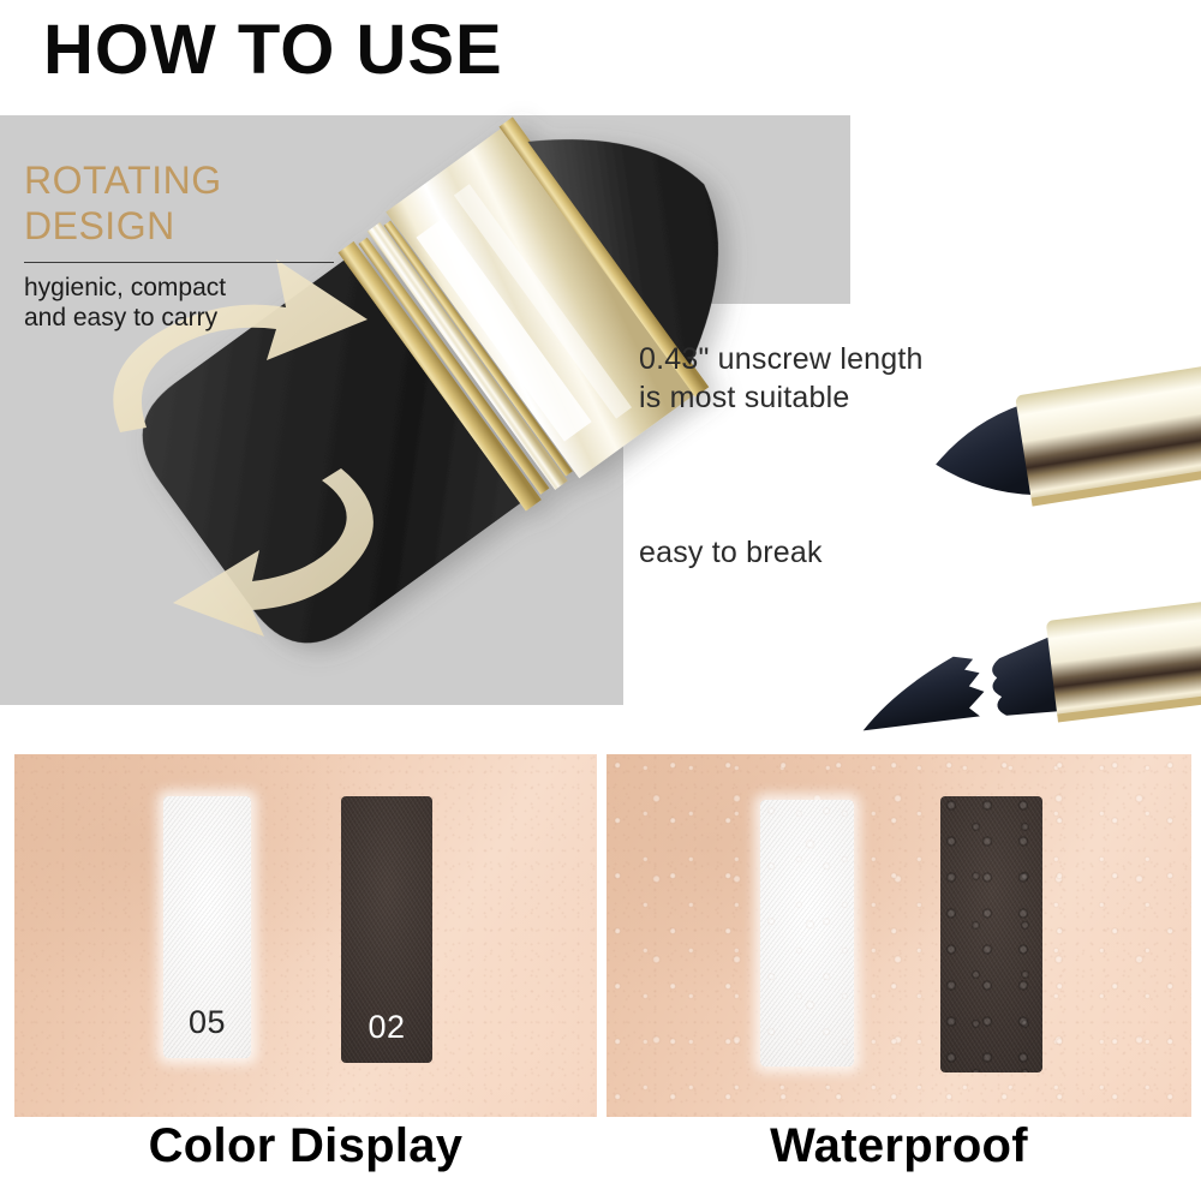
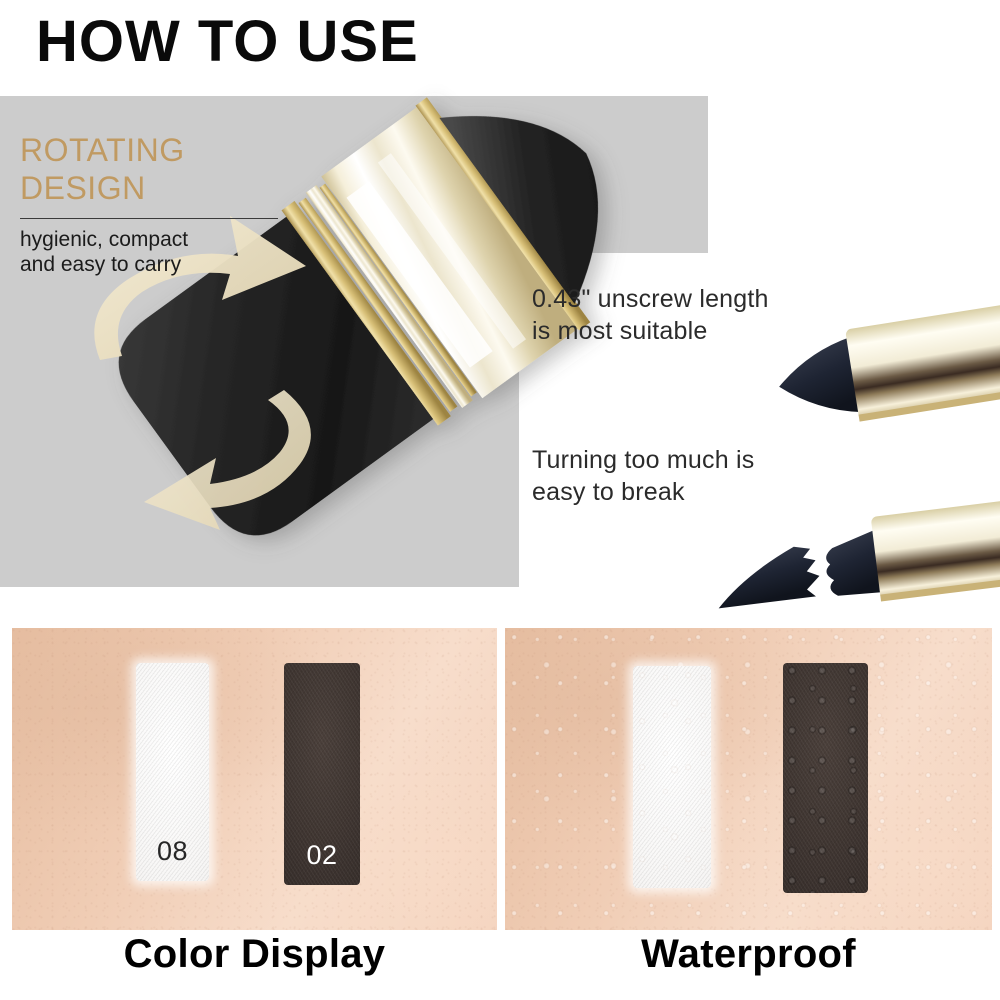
  HOW TO USE
  ROTATING
  DESIGN
  hygienic, compact
  and easy to carry
  0.43" unscrew length
  is most suitable
+ Turning too much is
  easy to break
- 05
+ 08
  02
  Color Display
  Waterproof
